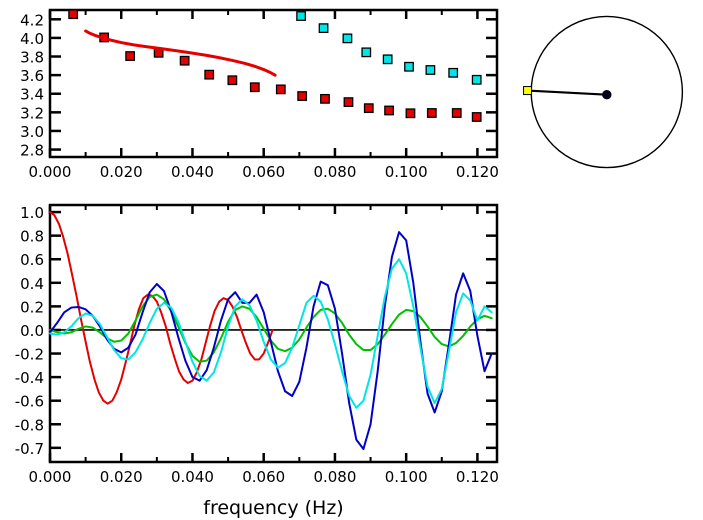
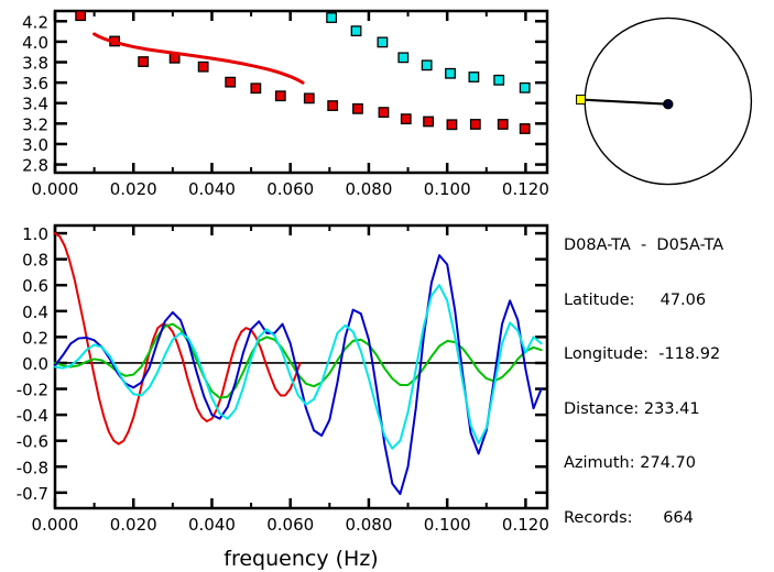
  0.000
  0.020
  0.040
  0.060
  0.080
  0.100
  0.120
  2.8
  3.0
  3.2
  3.4
  3.6
  3.8
  4.0
  4.2
  0.000
  0.020
  0.040
  0.060
  0.080
  0.100
  0.120
  -0.7
  -0.8
  -0.6
  -0.4
  -0.2
  0.0
  0.2
  0.4
  0.6
  0.8
  1.0
  frequency (Hz)
+ D08A-TA - D05A-TA
+ Latitude: 47.06
+ Longitude: -118.92
+ Distance: 233.41
+ Azimuth: 274.70
+ Records: 664
